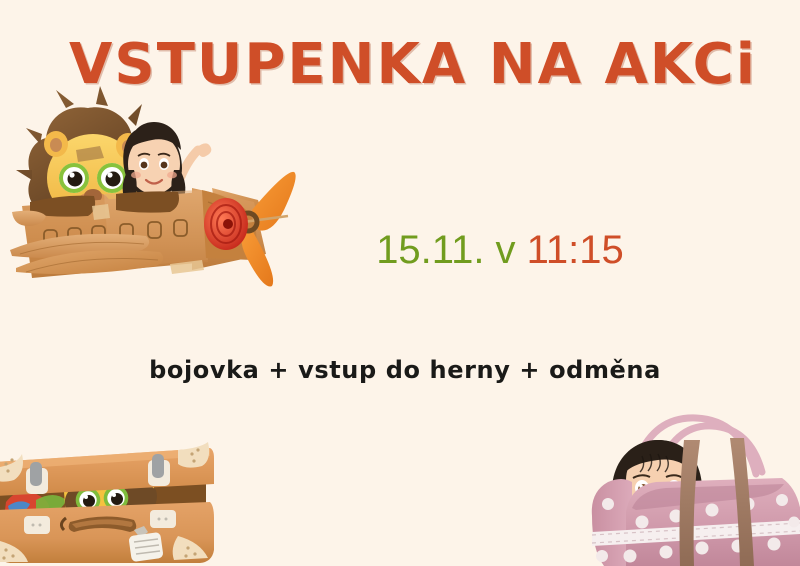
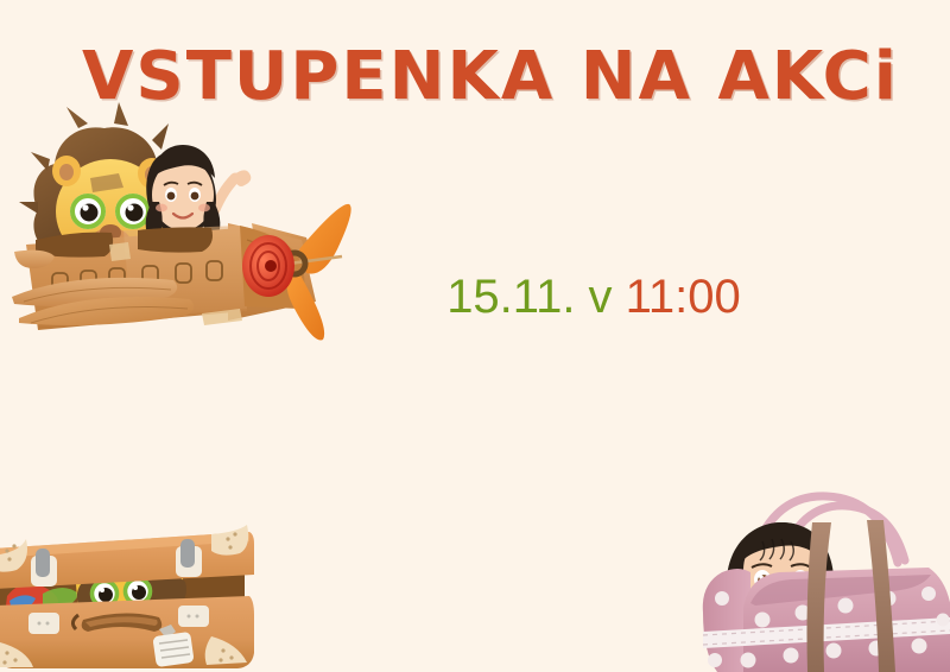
  VSTUPENKA NA AKCi
- 15.11. v 11:15
+ 15.11. v 11:00
- bojovka + vstup do herny + odměna
